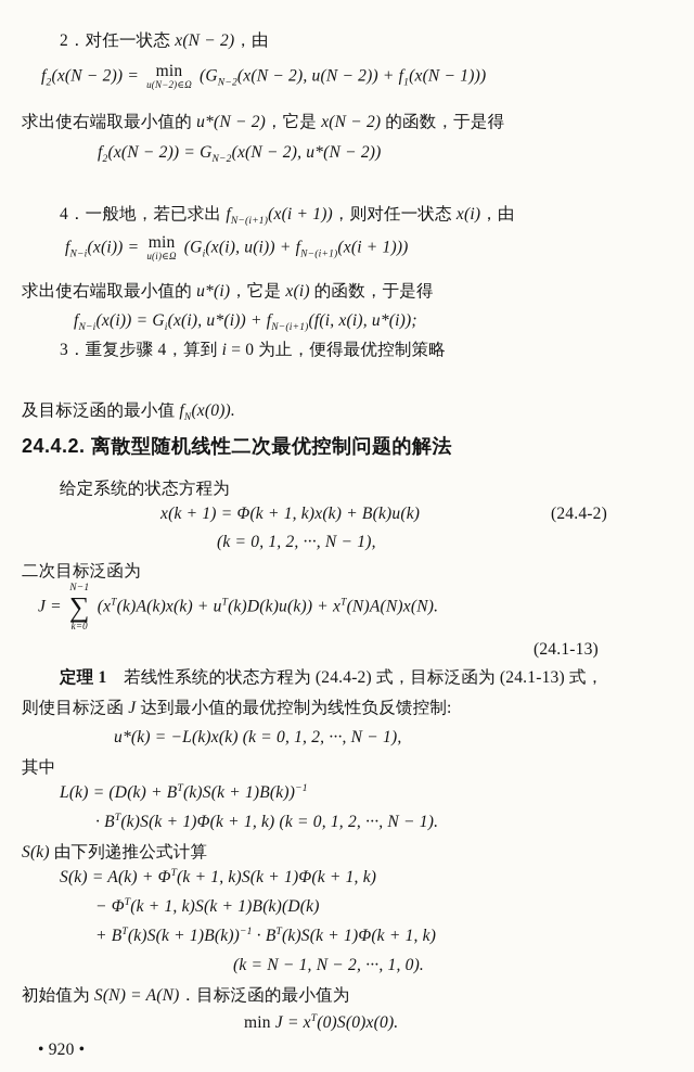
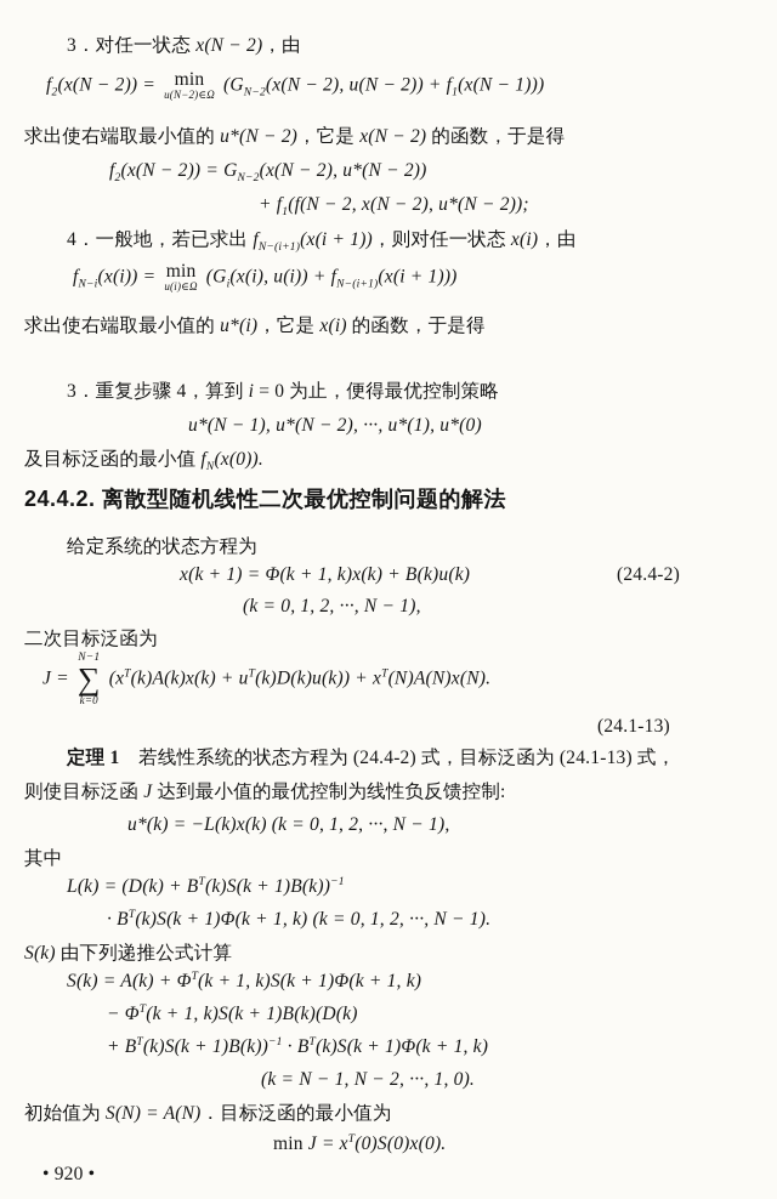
- 2．对任一状态 x(N − 2)，由
+ 3．对任一状态 x(N − 2)，由
  f2(x(N − 2)) =
  min
  u(N−2)∈Ω
  (GN−2(x(N − 2), u(N − 2)) + f1(x(N − 1)))
  求出使右端取最小值的 u*(N − 2)，它是 x(N − 2) 的函数，于是得
  f2(x(N − 2)) = GN−2(x(N − 2), u*(N − 2))
+ + f1(f(N − 2, x(N − 2), u*(N − 2));
  4．一般地，若已求出 fN−(i+1)(x(i + 1))，则对任一状态 x(i)，由
  fN−i(x(i)) =
  min
  u(i)∈Ω
  (Gi(x(i), u(i)) + fN−(i+1)(x(i + 1)))
  求出使右端取最小值的 u*(i)，它是 x(i) 的函数，于是得
- fN−i(x(i)) = Gi(x(i), u*(i)) + fN−(i+1)(f(i, x(i), u*(i));
  3．重复步骤 4，算到 i = 0 为止，便得最优控制策略
+ u*(N − 1), u*(N − 2), ···, u*(1), u*(0)
  及目标泛函的最小值 fN(x(0)).
  24.4.2. 离散型随机线性二次最优控制问题的解法
  给定系统的状态方程为
  x(k + 1) = Φ(k + 1, k)x(k) + B(k)u(k)
  (24.4-2)
  (k = 0, 1, 2, ···, N − 1),
  二次目标泛函为
  J =
  N−1
  ∑
  k=0
  (xT(k)A(k)x(k) + uT(k)D(k)u(k)) + xT(N)A(N)x(N).
  (24.1-13)
  定理 1 若线性系统的状态方程为 (24.4-2) 式，目标泛函为 (24.1-13) 式，
  则使目标泛函 J 达到最小值的最优控制为线性负反馈控制:
  u*(k) = −L(k)x(k) (k = 0, 1, 2, ···, N − 1),
  其中
  L(k) = (D(k) + BT(k)S(k + 1)B(k))−1
  · BT(k)S(k + 1)Φ(k + 1, k) (k = 0, 1, 2, ···, N − 1).
  S(k) 由下列递推公式计算
  S(k) = A(k) + ΦT(k + 1, k)S(k + 1)Φ(k + 1, k)
  − ΦT(k + 1, k)S(k + 1)B(k)(D(k)
  + BT(k)S(k + 1)B(k))−1 · BT(k)S(k + 1)Φ(k + 1, k)
  (k = N − 1, N − 2, ···, 1, 0).
  初始值为 S(N) = A(N)．目标泛函的最小值为
  min J = xT(0)S(0)x(0).
  • 920 •
